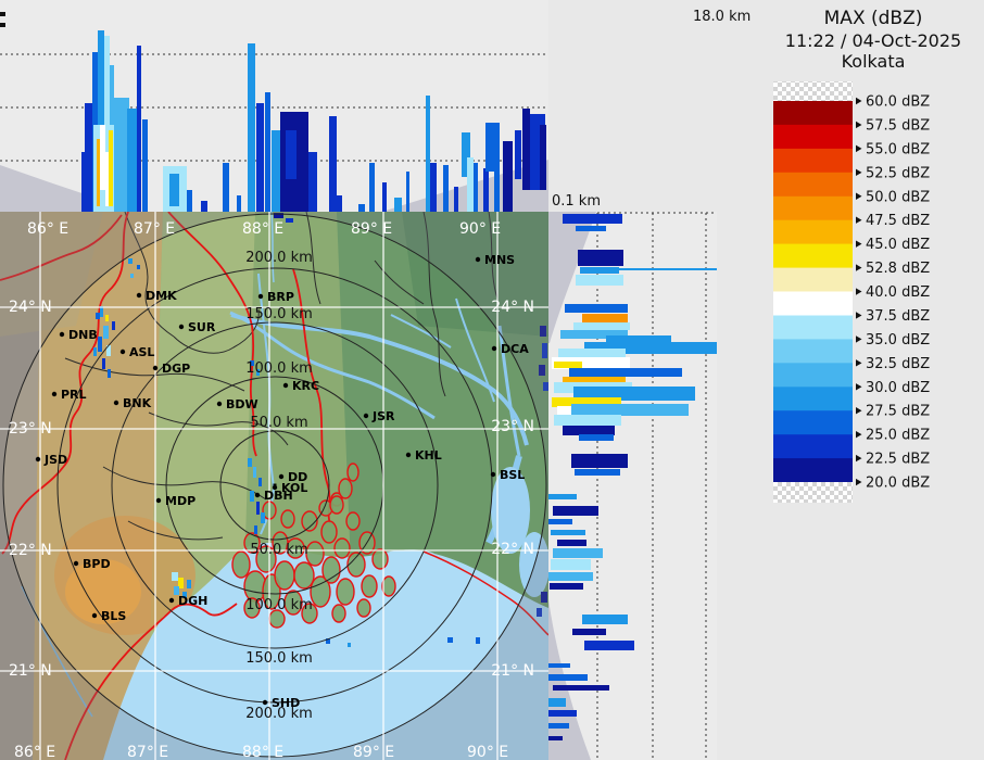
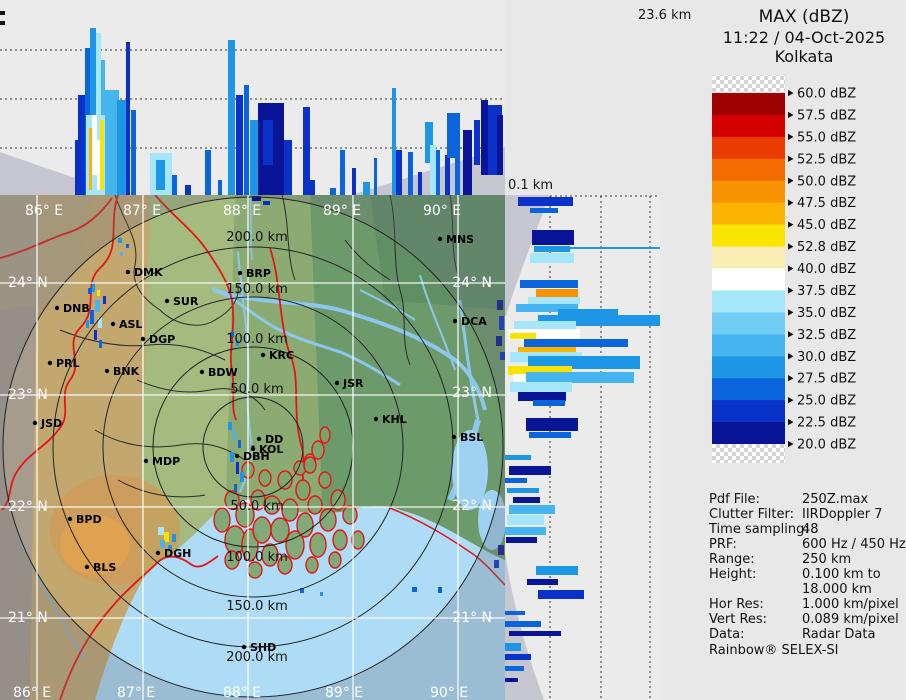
- 18.0 km
+ 23.6 km
  0.1 km
  200.0 km
  150.0 km
  100.0 km
  50.0 km
  50.0 km
  100.0 km
  150.0 km
  200.0 km
  86° E
  87° E
  88° E
  89° E
  90° E
  86° E
  87° E
  88° E
  89° E
  90° E
  24° N
  23° N
  22° N
  21° N
  24° N
  23° N
  22° N
  21° N
  DMK
  DNB
  SUR
  ASL
  DGP
  PRL
  BNK
  BDW
  BRP
  KRC
  JSR
  MNS
  DCA
  KHL
  BSL
  JSD
  MDP
  BPD
  BLS
  DGH
  SHD
  DD
  KOL
  DBH
  MAX (dBZ)
  11:22 / 04-Oct-2025
  Kolkata
  60.0 dBZ
  57.5 dBZ
  55.0 dBZ
  52.5 dBZ
  50.0 dBZ
  47.5 dBZ
  45.0 dBZ
  52.8 dBZ
  40.0 dBZ
  37.5 dBZ
  35.0 dBZ
  32.5 dBZ
  30.0 dBZ
  27.5 dBZ
  25.0 dBZ
  22.5 dBZ
  20.0 dBZ
+ Pdf File:
+ 250Z.max
+ Clutter Filter:
+ IIRDoppler 7
+ Time sampling:
+ 48
+ PRF:
+ 600 Hz / 450 Hz
+ Range:
+ 250 km
+ Height:
+ 0.100 km to
+ 18.000 km
+ Hor Res:
+ 1.000 km/pixel
+ Vert Res:
+ 0.089 km/pixel
+ Data:
+ Radar Data
+ Rainbow® SELEX-SI
